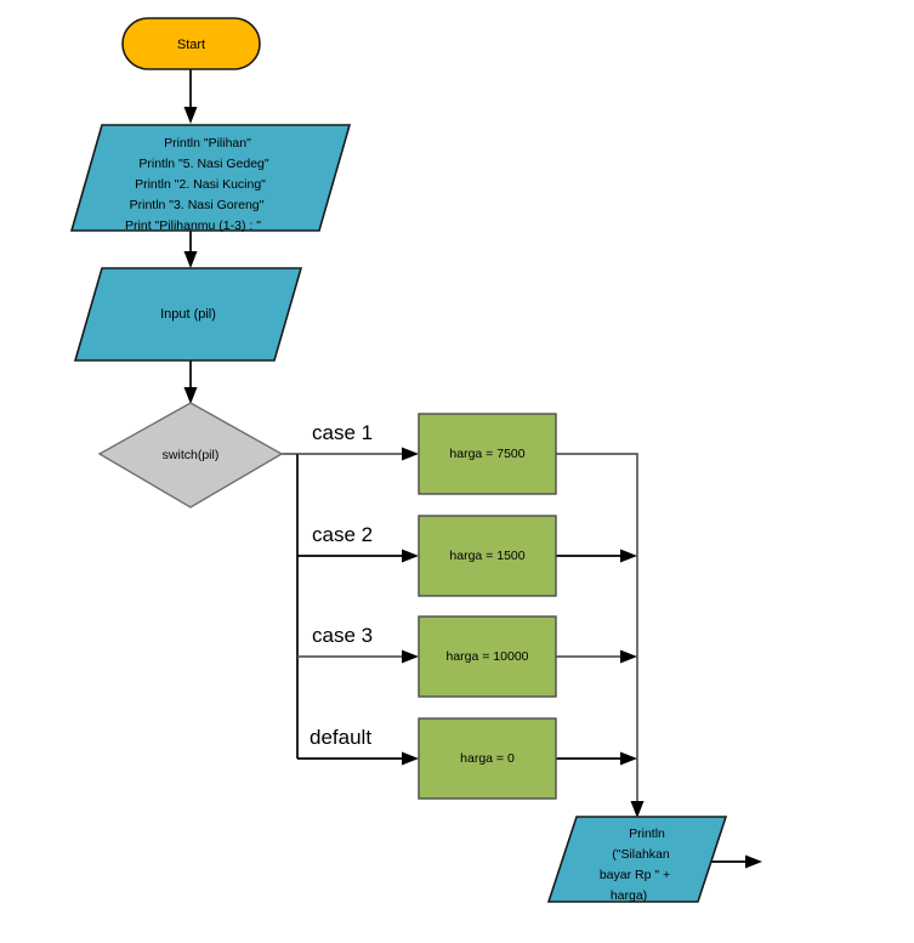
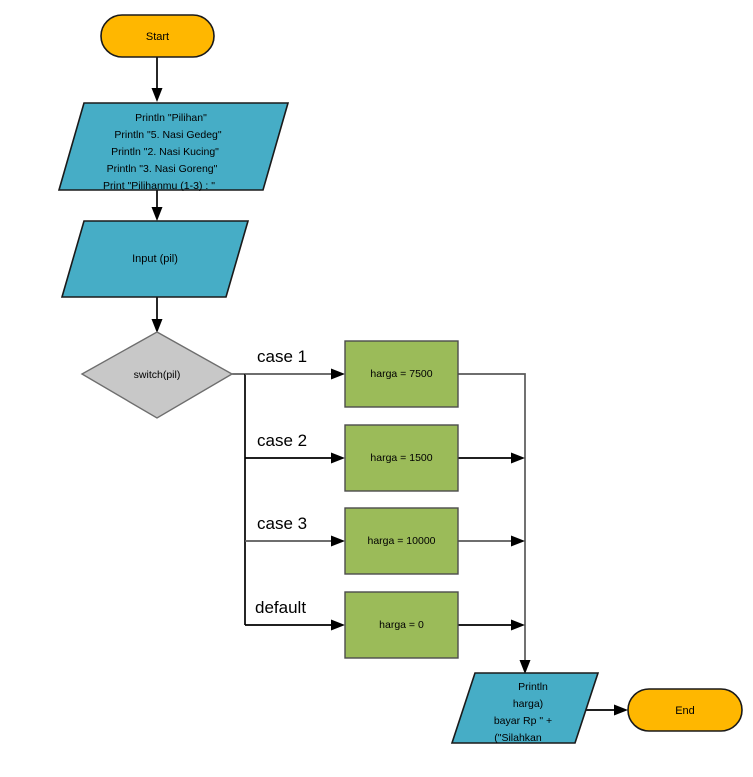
  Start
  Println "Pilihan"
  Println "5. Nasi Gedeg"
  Println "2. Nasi Kucing"
  Println "3. Nasi Goreng"
  Print "Pilihanmu (1-3) : "
  Input (pil)
  switch(pil)
  harga = 7500
  harga = 1500
  harga = 10000
  harga = 0
  Println
- ("Silahkan
+ harga)
  bayar Rp " +
- harga)
+ ("Silahkan
+ End
  case 1
  case 2
  case 3
  default
